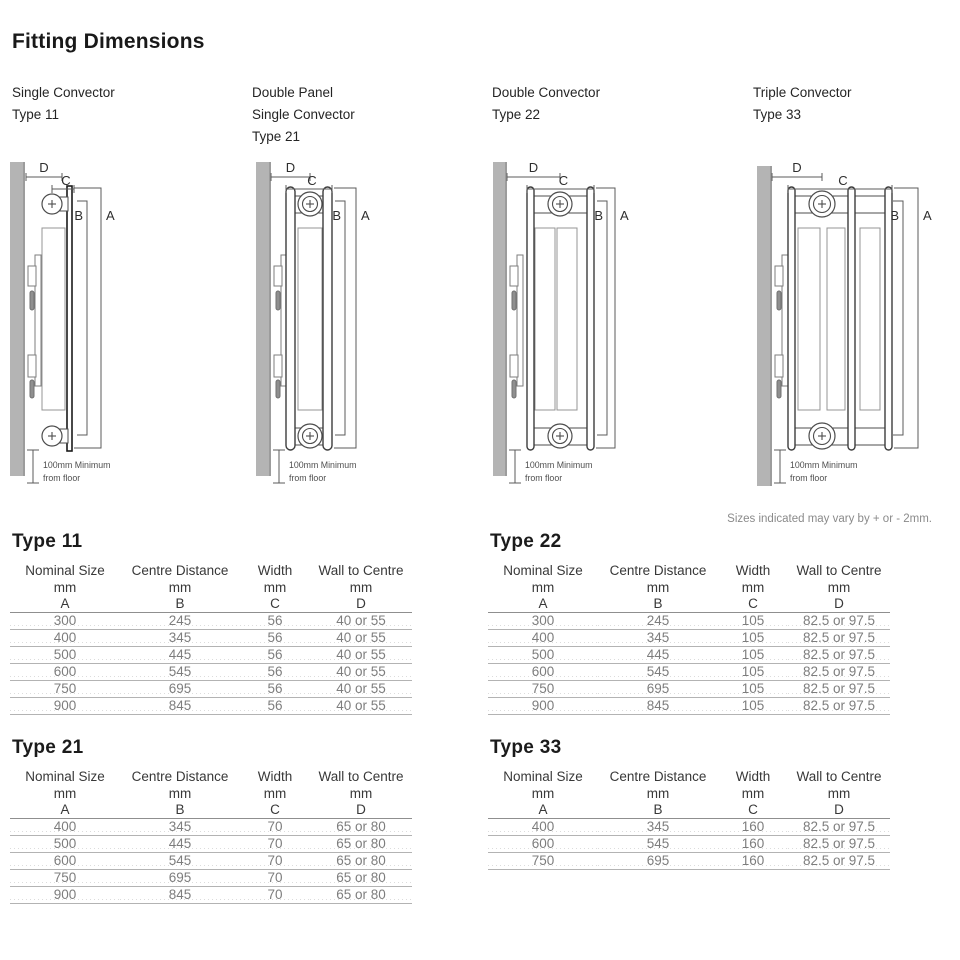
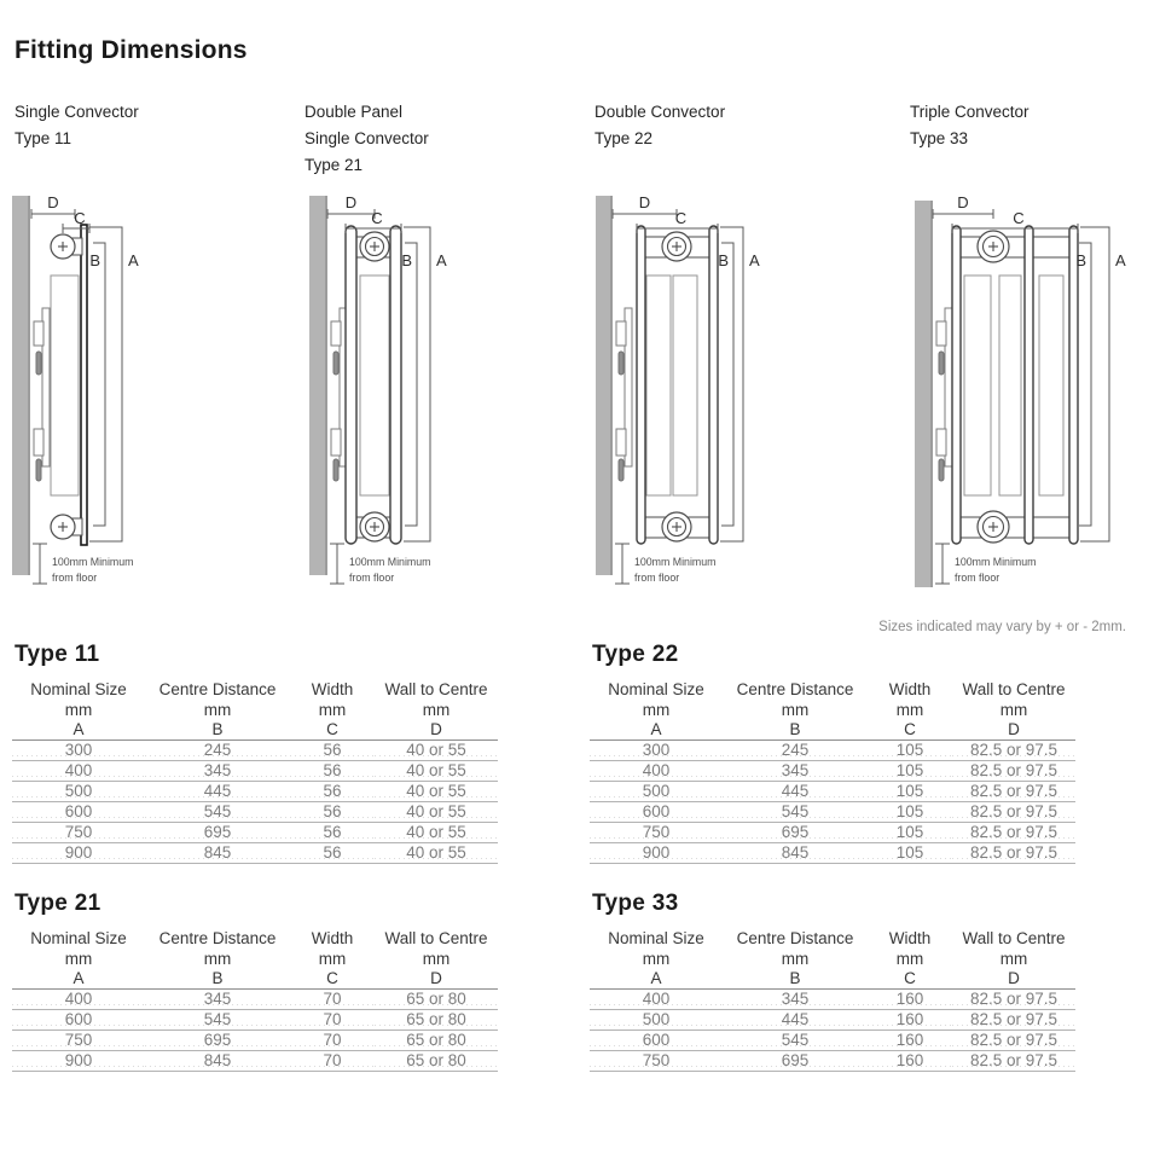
  Fitting Dimensions
  Single Convector
  Type 11
  Double Panel
  Single Convector
  Type 21
  Double Convector
  Type 22
  Triple Convector
  Type 33
  D
  C
  B
  A
  100mm Minimum
  from floor
  D
  C
  B
  A
  100mm Minimum
  from floor
  D
  C
  B
  A
  100mm Minimum
  from floor
  D
  C
  B
  A
  100mm Minimum
  from floor
  Sizes indicated may vary by + or - 2mm.
  Type 11
  Nominal Size	Centre Distance	Width	Wall to Centre
  mm	mm	mm	mm
  A	B	C	D
  300	245	56	40 or 55
  400	345	56	40 or 55
  500	445	56	40 or 55
  600	545	56	40 or 55
  750	695	56	40 or 55
  900	845	56	40 or 55
  Type 22
  Nominal Size	Centre Distance	Width	Wall to Centre
  mm	mm	mm	mm
  A	B	C	D
  300	245	105	82.5 or 97.5
  400	345	105	82.5 or 97.5
  500	445	105	82.5 or 97.5
  600	545	105	82.5 or 97.5
  750	695	105	82.5 or 97.5
  900	845	105	82.5 or 97.5
  Type 21
  Nominal Size	Centre Distance	Width	Wall to Centre
  mm	mm	mm	mm
  A	B	C	D
  400	345	70	65 or 80
- 500	445	70	65 or 80
  600	545	70	65 or 80
  750	695	70	65 or 80
  900	845	70	65 or 80
  Type 33
  Nominal Size	Centre Distance	Width	Wall to Centre
  mm	mm	mm	mm
  A	B	C	D
  400	345	160	82.5 or 97.5
+ 500	445	160	82.5 or 97.5
  600	545	160	82.5 or 97.5
  750	695	160	82.5 or 97.5
